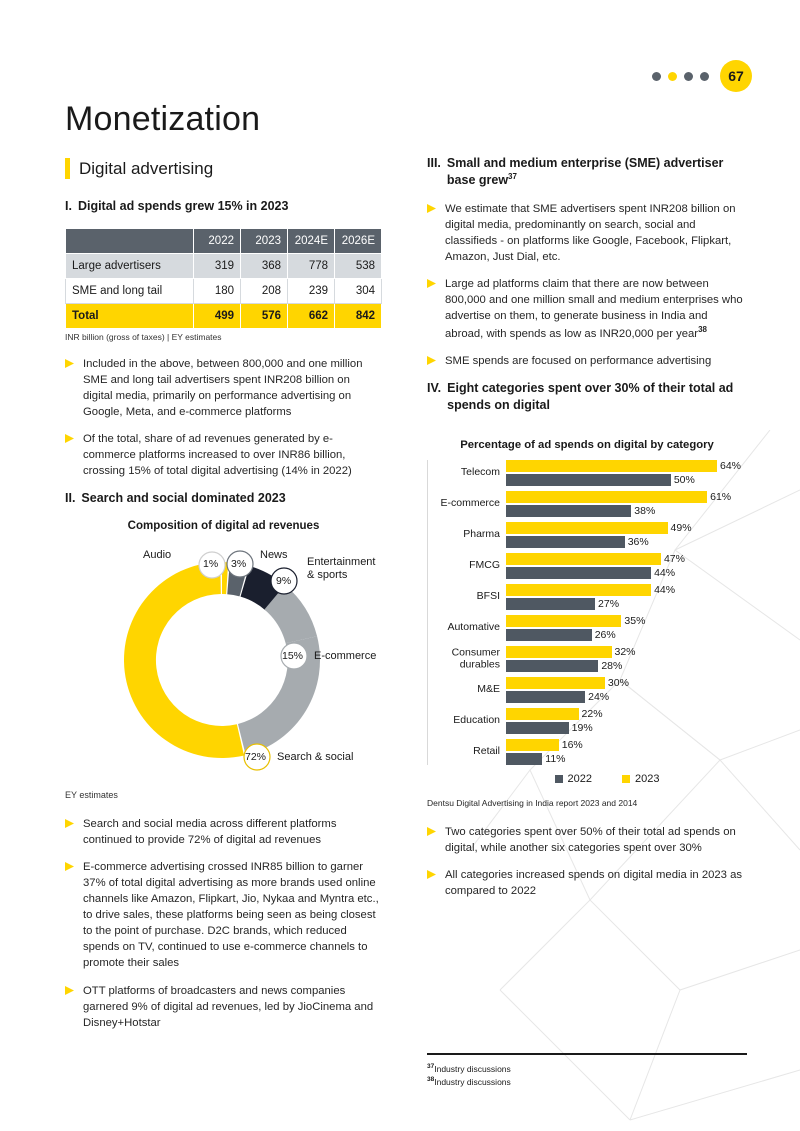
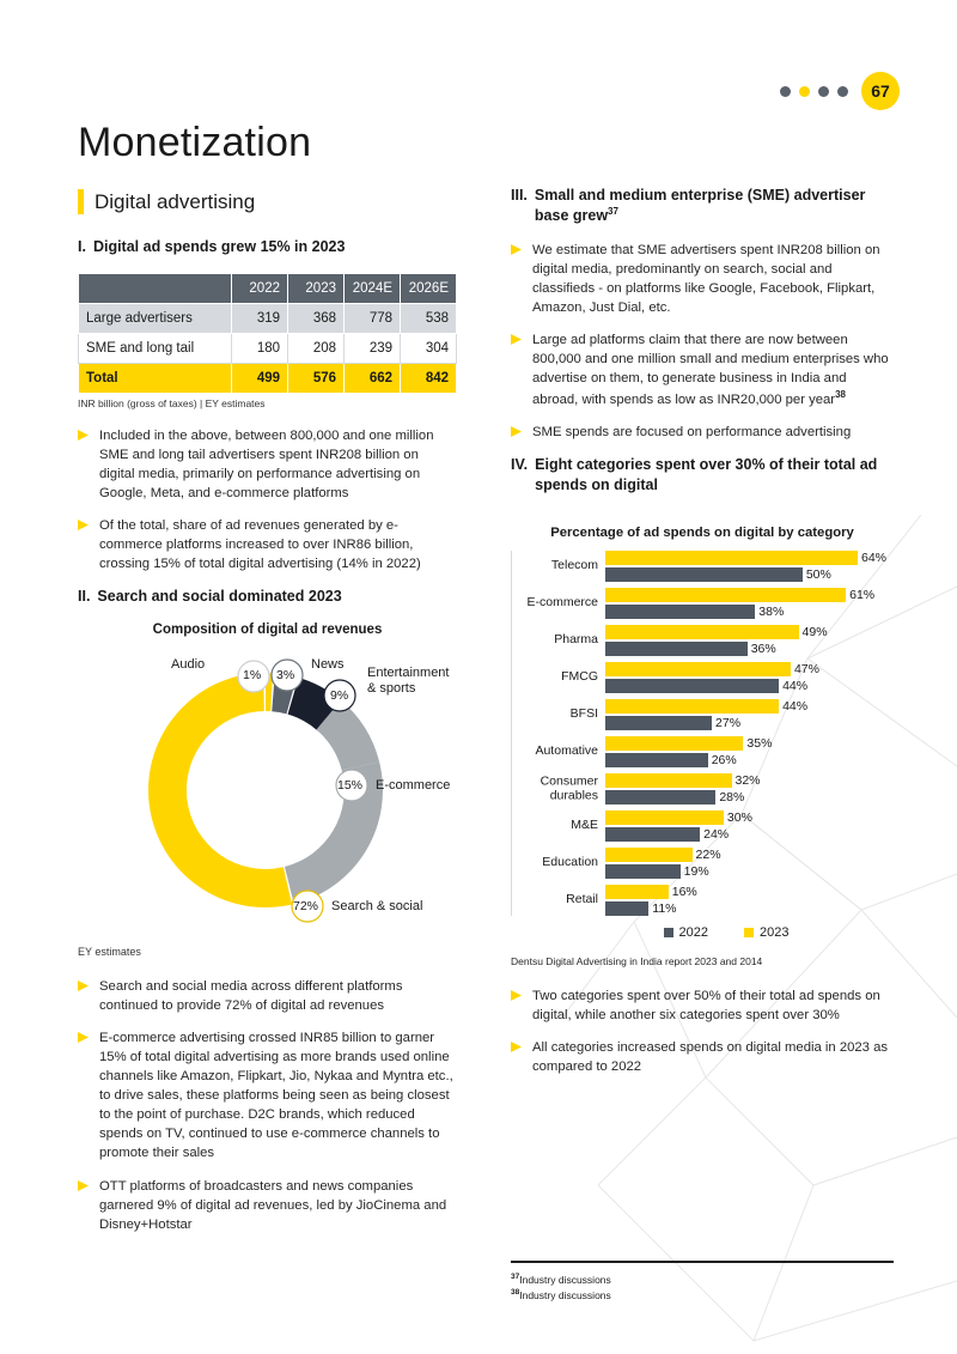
  67
  Monetization
  Digital advertising
  I.
  Digital ad spends grew 15% in 2023
  	2022	2023	2024E	2026E
  Large advertisers	319	368	778	538
  SME and long tail	180	208	239	304
  Total	499	576	662	842
  INR billion (gross of taxes) | EY estimates
  Included in the above, between 800,000 and one million SME and long tail advertisers spent INR208 billion on digital media, primarily on performance advertising on Google, Meta, and e-commerce platforms
  Of the total, share of ad revenues generated by e-commerce platforms increased to over INR86 billion, crossing 15% of total digital advertising (14% in 2022)
  II.
  Search and social dominated 2023
  Composition of digital ad revenues
  Audio
  1%
  3%
  News
  9%
  Entertainment
  & sports
  15%
  E-commerce
  72%
  Search & social
  EY estimates
  Search and social media across different platforms continued to provide 72% of digital ad revenues
- E-commerce advertising crossed INR85 billion to garner 37% of total digital advertising as more brands used online channels like Amazon, Flipkart, Jio, Nykaa and Myntra etc., to drive sales, these platforms being seen as being closest to the point of purchase. D2C brands, which reduced spends on TV, continued to use e-commerce channels to promote their sales
+ E-commerce advertising crossed INR85 billion to garner 15% of total digital advertising as more brands used online channels like Amazon, Flipkart, Jio, Nykaa and Myntra etc., to drive sales, these platforms being seen as being closest to the point of purchase. D2C brands, which reduced spends on TV, continued to use e-commerce channels to promote their sales
  OTT platforms of broadcasters and news companies garnered 9% of digital ad revenues, led by JioCinema and Disney+Hotstar
  III.
  Small and medium enterprise (SME) advertiser base grew37
  We estimate that SME advertisers spent INR208 billion on digital media, predominantly on search, social and classifieds - on platforms like Google, Facebook, Flipkart, Amazon, Just Dial, etc.
  Large ad platforms claim that there are now between 800,000 and one million small and medium enterprises who advertise on them, to generate business in India and abroad, with spends as low as INR20,000 per year38
  SME spends are focused on performance advertising
  IV.
  Eight categories spent over 30% of their total ad spends on digital
  Percentage of ad spends on digital by category
  Telecom
  64%
  50%
  E-commerce
  61%
  38%
  Pharma
  49%
  36%
  FMCG
  47%
  44%
  BFSI
  44%
  27%
  Automative
  35%
  26%
  Consumer
  durables
  32%
  28%
  M&E
  30%
  24%
  Education
  22%
  19%
  Retail
  16%
  11%
  2022
  2023
  Dentsu Digital Advertising in India report 2023 and 2014
  Two categories spent over 50% of their total ad spends on digital, while another six categories spent over 30%
  All categories increased spends on digital media in 2023 as compared to 2022
  Industry discussions
  Industry discussions
